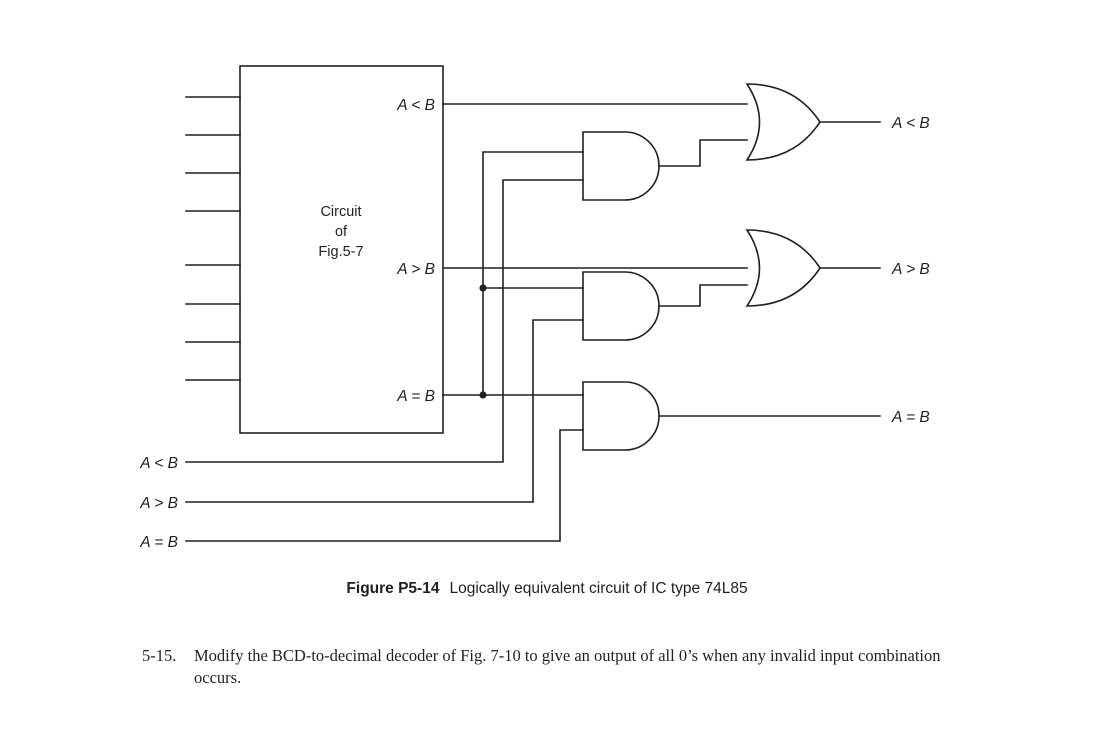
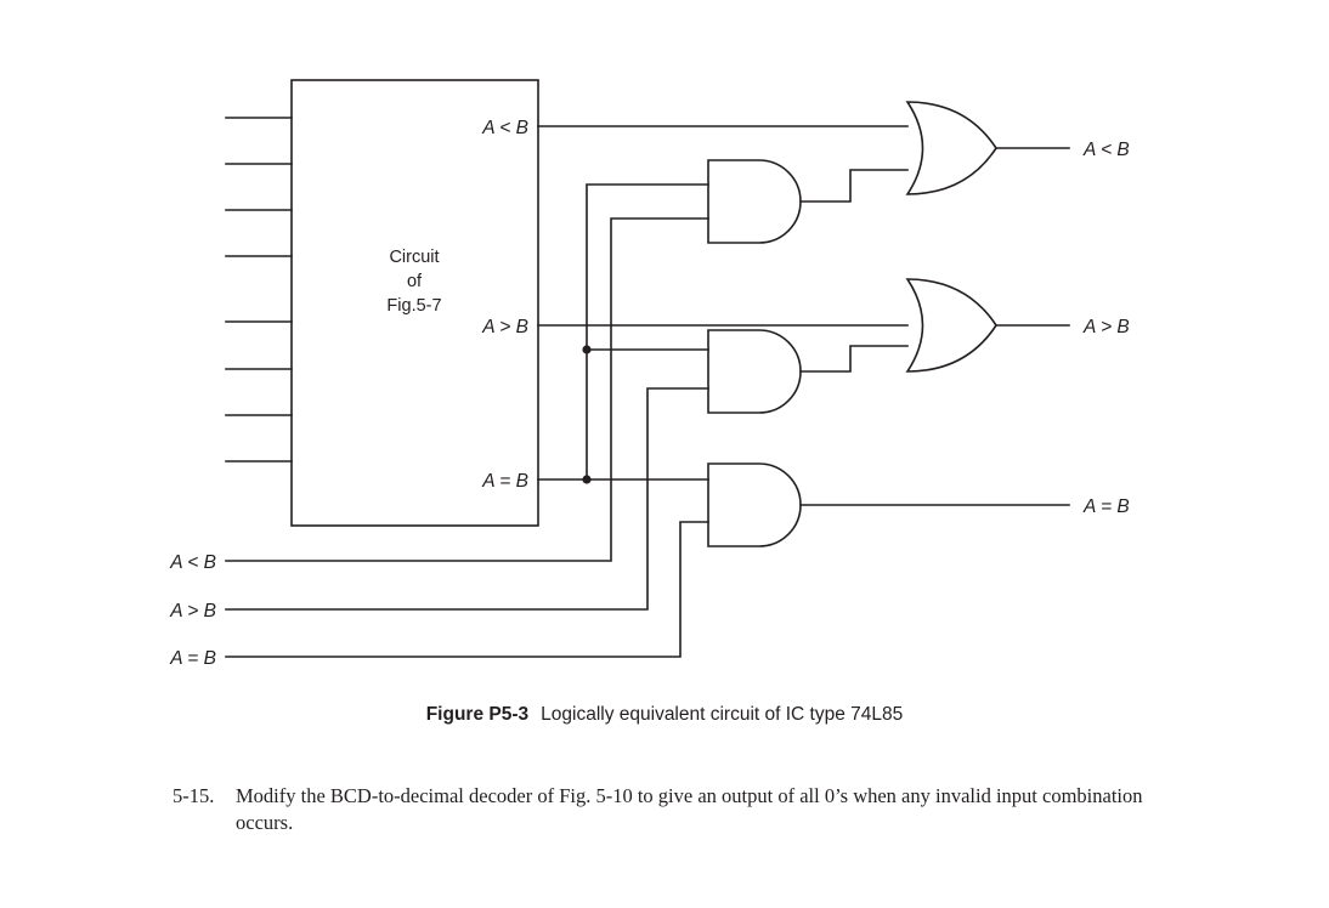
  A < B
  A > B
  A = B
  Circuit
  of
  Fig.5-7
  A < B
  A > B
  A = B
  A < B
  A > B
  A = B
- Figure P5-14 Logically equivalent circuit of IC type 74L85
+ Figure P5-3 Logically equivalent circuit of IC type 74L85
  5-15.
- Modify the BCD-to-decimal decoder of Fig. 7-10 to give an output of all 0’s when any invalid input combination occurs.
+ Modify the BCD-to-decimal decoder of Fig. 5-10 to give an output of all 0’s when any invalid input combination occurs.
